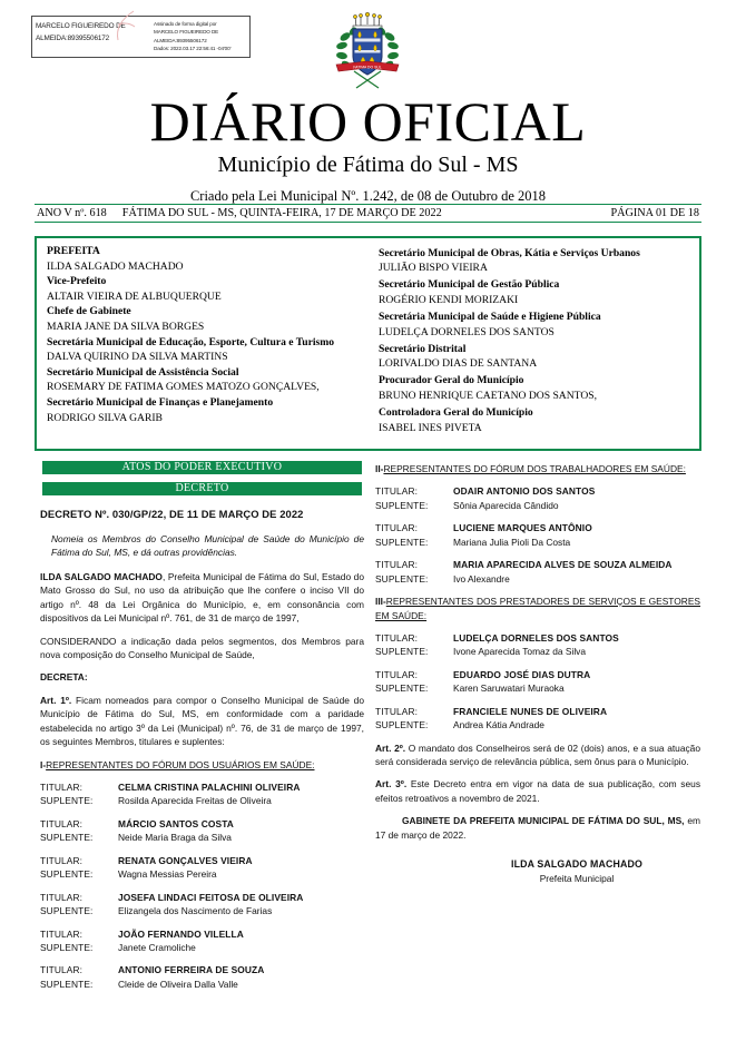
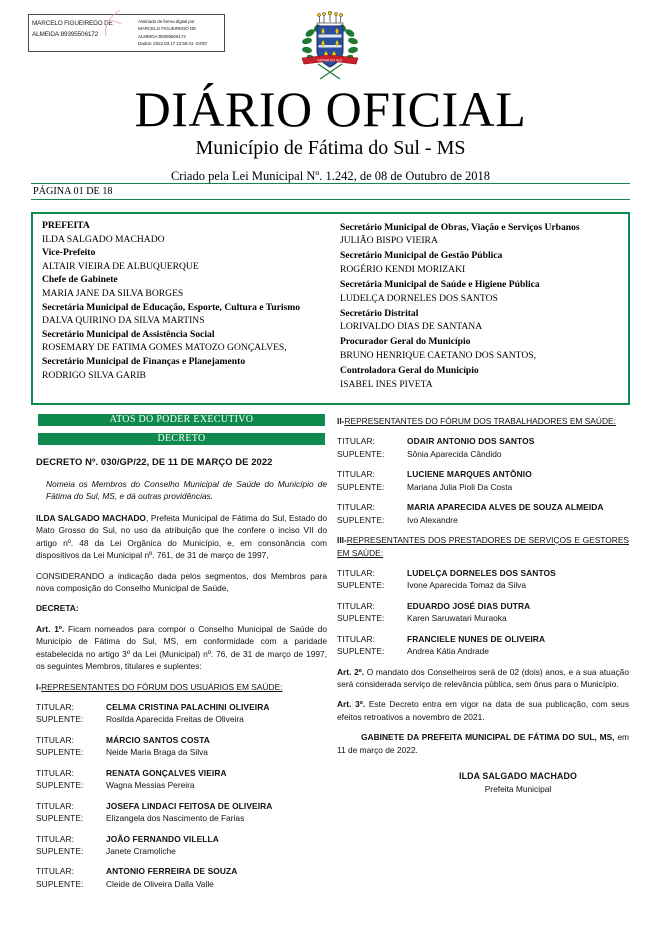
  DIÁRIO OFICIAL
  Município de Fátima do Sul - MS
  Criado pela Lei Municipal Nº. 1.242, de 08 de Outubro de 2018
- ANO V nº. 618
- FÁTIMA DO SUL - MS, QUINTA-FEIRA, 17 DE MARÇO DE 2022
  PÁGINA 01 DE 18
  PREFEITA
  ILDA SALGADO MACHADO
  Vice-Prefeito
  ALTAIR VIEIRA DE ALBUQUERQUE
  Chefe de Gabinete
  MARIA JANE DA SILVA BORGES
  Secretária Municipal de Educação, Esporte, Cultura e Turismo
  DALVA QUIRINO DA SILVA MARTINS
  Secretário Municipal de Assistência Social
  ROSEMARY DE FATIMA GOMES MATOZO GONÇALVES,
  Secretário Municipal de Finanças e Planejamento
  RODRIGO SILVA GARIB
- Secretário Municipal de Obras, Kátia e Serviços Urbanos
+ Secretário Municipal de Obras, Viação e Serviços Urbanos
  JULIÃO BISPO VIEIRA
  Secretário Municipal de Gestão Pública
  ROGÉRIO KENDI MORIZAKI
  Secretária Municipal de Saúde e Higiene Pública
  LUDELÇA DORNELES DOS SANTOS
  Secretário Distrital
  LORIVALDO DIAS DE SANTANA
  Procurador Geral do Município
  BRUNO HENRIQUE CAETANO DOS SANTOS,
  Controladora Geral do Município
  ISABEL INES PIVETA
  ATOS DO PODER EXECUTIVO
  DECRETO
  DECRETO Nº. 030/GP/22, DE 11 DE MARÇO DE 2022
  Nomeia os Membros do Conselho Municipal de Saúde do Município de Fátima do Sul, MS, e dá outras providências.
  ILDA SALGADO MACHADO, Prefeita Municipal de Fátima do Sul, Estado do Mato Grosso do Sul, no uso da atribuição que lhe confere o inciso VII do artigo nº. 48 da Lei Orgânica do Município, e, em consonância com dispositivos da Lei Municipal nº. 761, de 31 de março de 1997,
  CONSIDERANDO a indicação dada pelos segmentos, dos Membros para nova composição do Conselho Municipal de Saúde,
  DECRETA:
  Art. 1º. Ficam nomeados para compor o Conselho Municipal de Saúde do Município de Fátima do Sul, MS, em conformidade com a paridade estabelecida no artigo 3º da Lei (Municipal) nº. 76, de 31 de março de 1997, os seguintes Membros, titulares e suplentes:
  I-REPRESENTANTES DO FÓRUM DOS USUÁRIOS EM SAÚDE:
  TITULAR:
  CELMA CRISTINA PALACHINI OLIVEIRA
  SUPLENTE:
  Rosilda Aparecida Freitas de Oliveira
  TITULAR:
  MÁRCIO SANTOS COSTA
  SUPLENTE:
  Neide Maria Braga da Silva
  TITULAR:
  RENATA GONÇALVES VIEIRA
  SUPLENTE:
  Wagna Messias Pereira
  TITULAR:
  JOSEFA LINDACI FEITOSA DE OLIVEIRA
  SUPLENTE:
  Elizangela dos Nascimento de Farias
  TITULAR:
  JOÃO FERNANDO VILELLA
  SUPLENTE:
  Janete Cramoliche
  TITULAR:
  ANTONIO FERREIRA DE SOUZA
  SUPLENTE:
  Cleide de Oliveira Dalla Valle
  II-REPRESENTANTES DO FÓRUM DOS TRABALHADORES EM SAÚDE:
  TITULAR:
  ODAIR ANTONIO DOS SANTOS
  SUPLENTE:
  Sônia Aparecida Cândido
  TITULAR:
  LUCIENE MARQUES ANTÔNIO
  SUPLENTE:
  Mariana Julia Pioli Da Costa
  TITULAR:
  MARIA APARECIDA ALVES DE SOUZA ALMEIDA
  SUPLENTE:
  Ivo Alexandre
  III-REPRESENTANTES DOS PRESTADORES DE SERVIÇOS E GESTORES EM SAÚDE:
  TITULAR:
  LUDELÇA DORNELES DOS SANTOS
  SUPLENTE:
  Ivone Aparecida Tomaz da Silva
  TITULAR:
  EDUARDO JOSÉ DIAS DUTRA
  SUPLENTE:
  Karen Saruwatari Muraoka
  TITULAR:
  FRANCIELE NUNES DE OLIVEIRA
  SUPLENTE:
  Andrea Kátia Andrade
  Art. 2º. O mandato dos Conselheiros será de 02 (dois) anos, e a sua atuação será considerada serviço de relevância pública, sem ônus para o Município.
  Art. 3º. Este Decreto entra em vigor na data de sua publicação, com seus efeitos retroativos a novembro de 2021.
- GABINETE DA PREFEITA MUNICIPAL DE FÁTIMA DO SUL, MS, em 17 de março de 2022.
+ GABINETE DA PREFEITA MUNICIPAL DE FÁTIMA DO SUL, MS, em 11 de março de 2022.
  ILDA SALGADO MACHADO
  Prefeita Municipal
